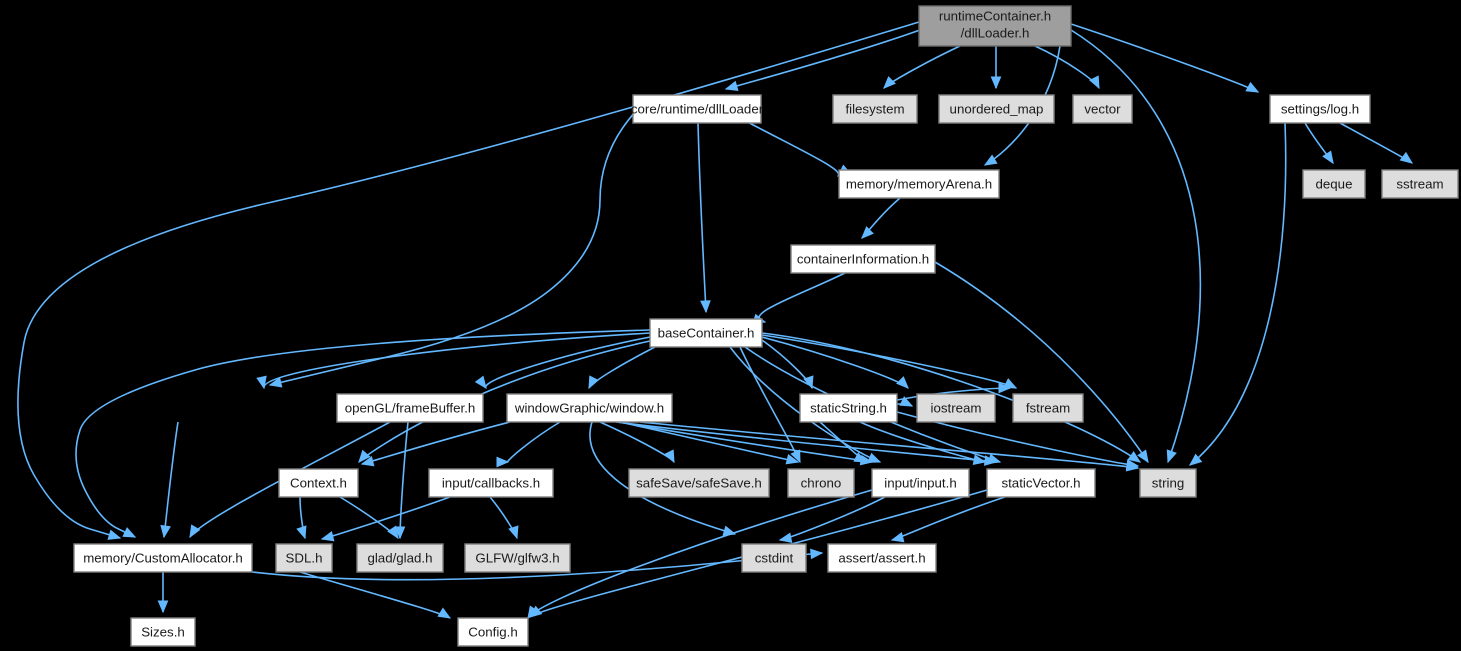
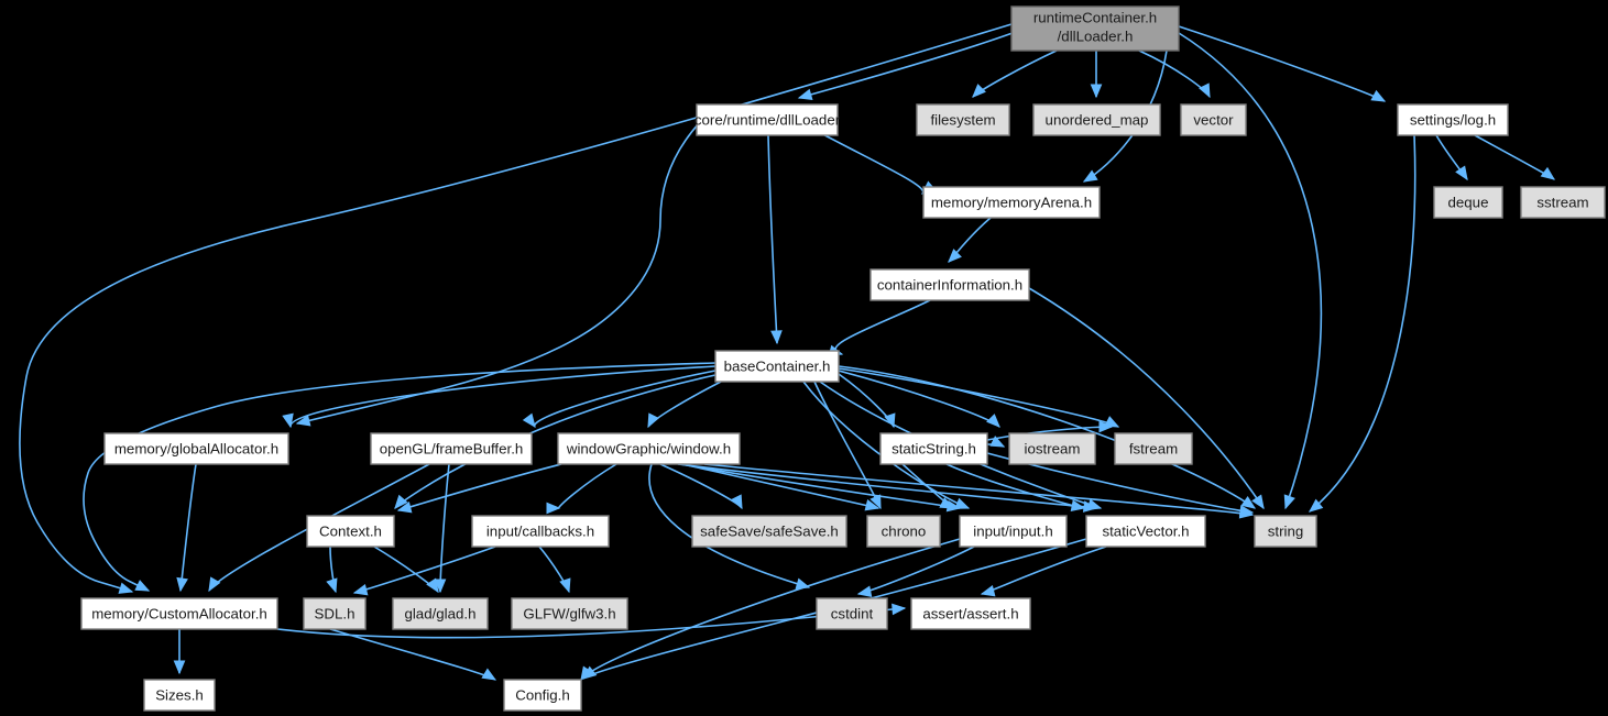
  runtimeContainer.h
  /dllLoader.h
  core/runtime/dllLoader
  filesystem
  unordered_map
  vector
  settings/log.h
  deque
  sstream
  memory/memoryArena.h
  containerInformation.h
  baseContainer.h
+ memory/globalAllocator.h
  openGL/frameBuffer.h
  windowGraphic/window.h
  staticString.h
  iostream
  fstream
  string
  Context.h
  input/callbacks.h
  safeSave/safeSave.h
  chrono
  input/input.h
  staticVector.h
  memory/CustomAllocator.h
  SDL.h
  glad/glad.h
  GLFW/glfw3.h
  cstdint
  assert/assert.h
  Sizes.h
  Config.h
